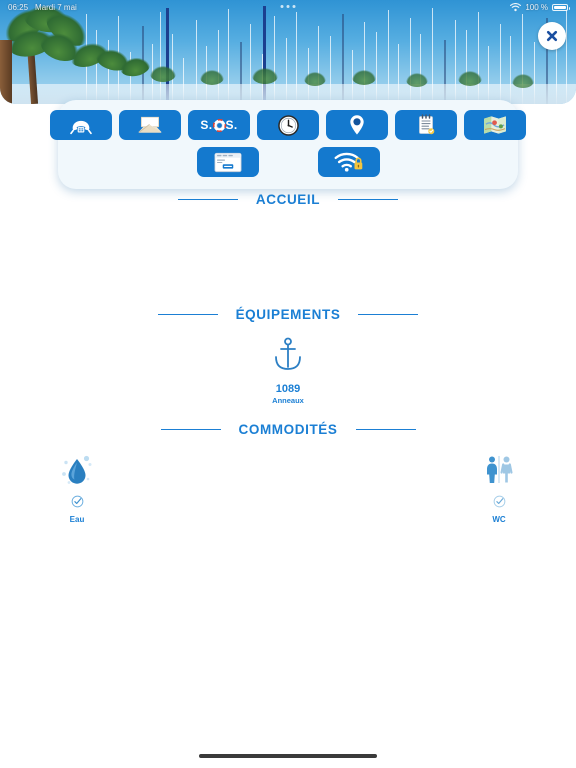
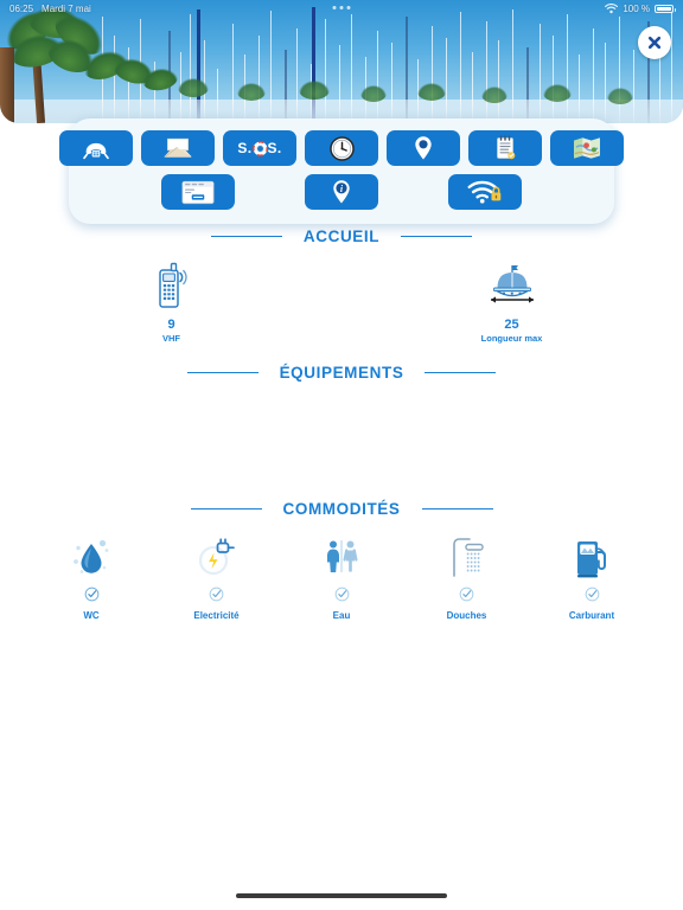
  06:25
  Mardi 7 mai
  100 %
  S.
  S.
+ i
  ACCUEIL
+ 9
+ VHF
+ 25
+ Longueur max
  ÉQUIPEMENTS
- 1089
- Anneaux
  COMMODITÉS
- Eau
+ WC
+ Electricité
- WC
+ Eau
+ Douches
+ Carburant
